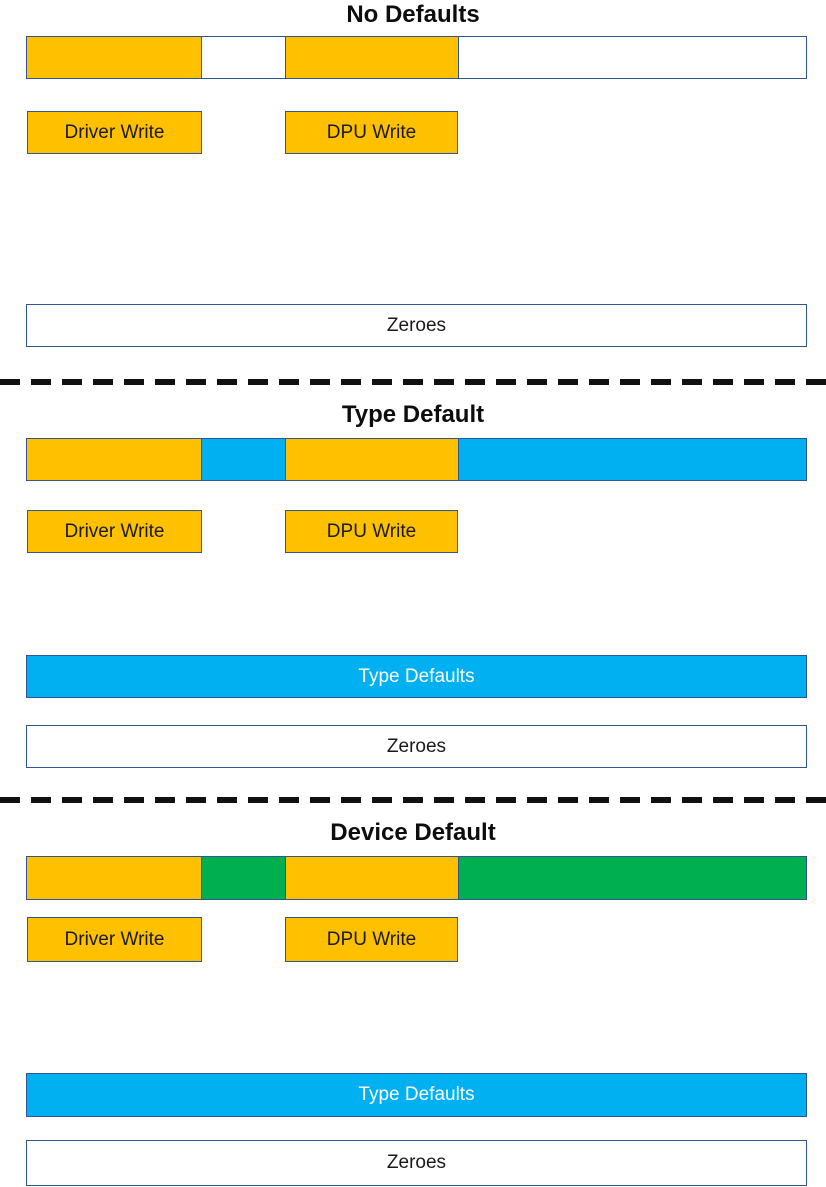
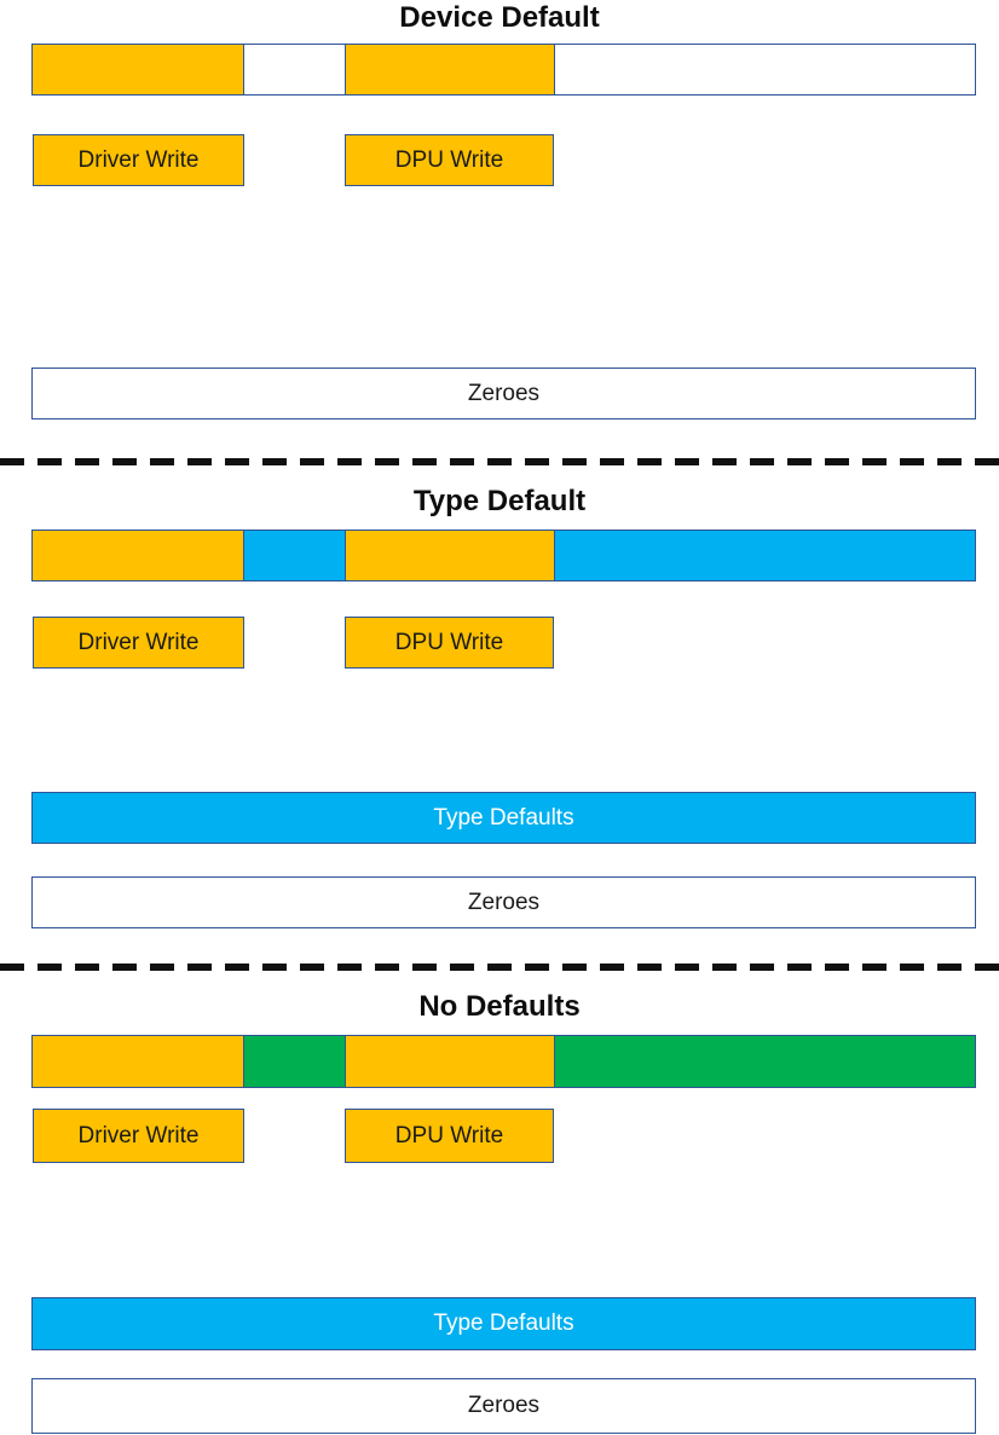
- No Defaults
+ Device Default
  Driver Write
  DPU Write
  Zeroes
  Type Default
  Driver Write
  DPU Write
  Type Defaults
  Zeroes
- Device Default
+ No Defaults
  Driver Write
  DPU Write
  Type Defaults
  Zeroes
